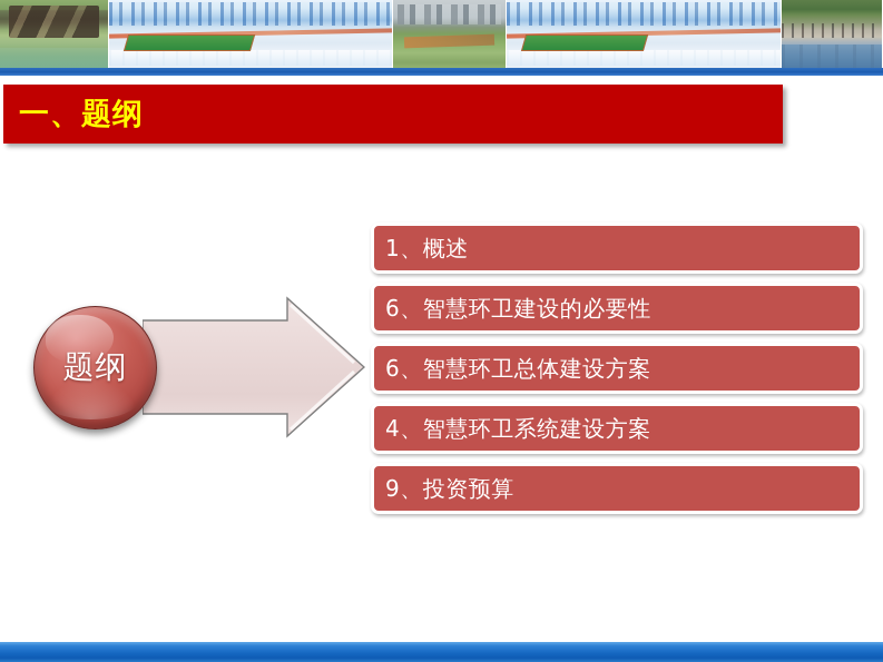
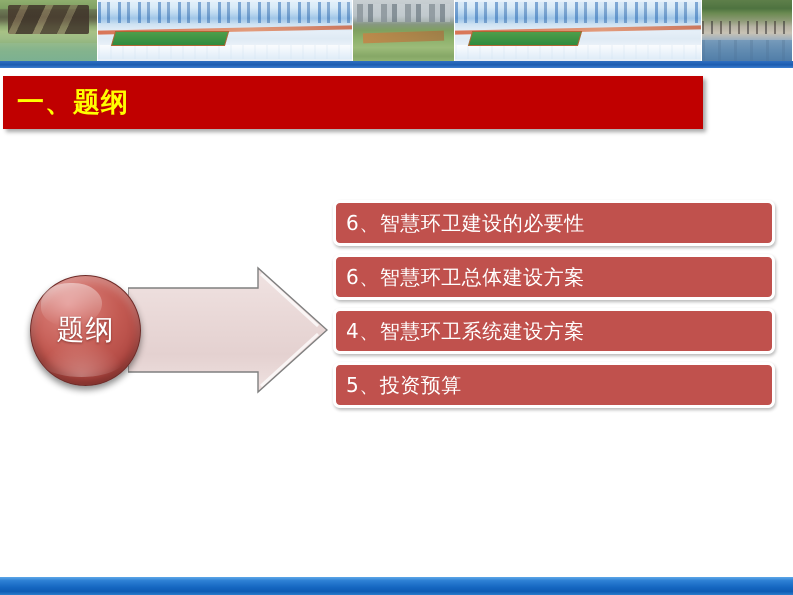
  一、题纲
  题纲
- 1、概述
  6、智慧环卫建设的必要性
  6、智慧环卫总体建设方案
  4、智慧环卫系统建设方案
- 9、投资预算
+ 5、投资预算
